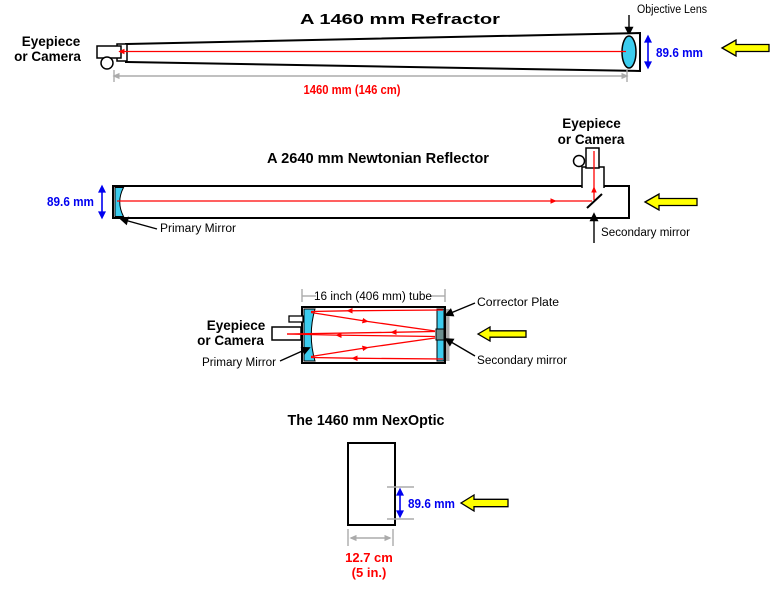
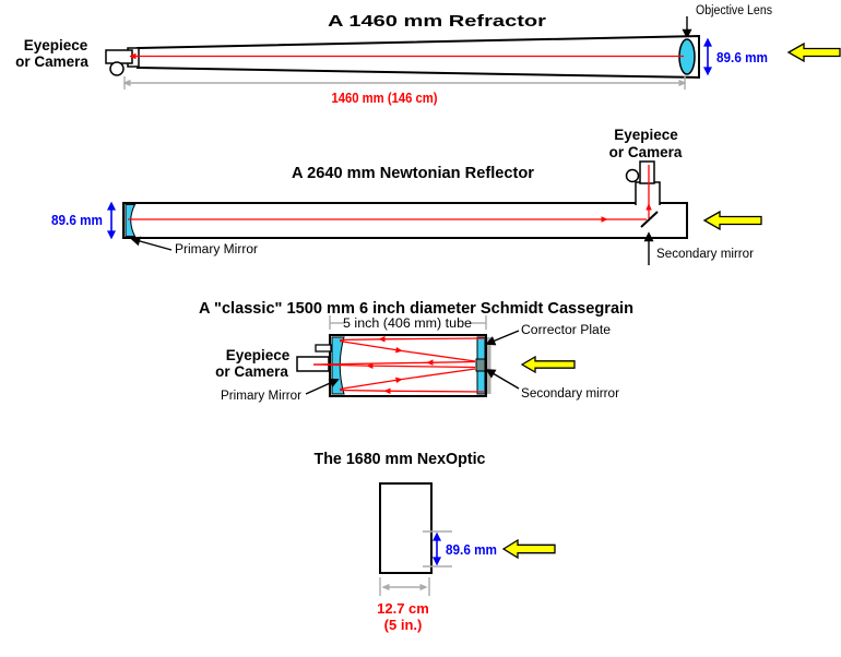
  A 1460 mm Refractor
  Objective Lens
  89.6 mm
  Eyepiece
  or Camera
  1460 mm (146 cm)
  Eyepiece
  or Camera
  A 2640 mm Newtonian Reflector
  89.6 mm
  Primary Mirror
  Secondary mirror
+ A "classic" 1500 mm 6 inch diameter Schmidt Cassegrain
- 16 inch (406 mm) tube
+ 5 inch (406 mm) tube
  Eyepiece
  or Camera
  Primary Mirror
  Corrector Plate
  Secondary mirror
- The 1460 mm NexOptic
+ The 1680 mm NexOptic
  89.6 mm
  12.7 cm
  (5 in.)
